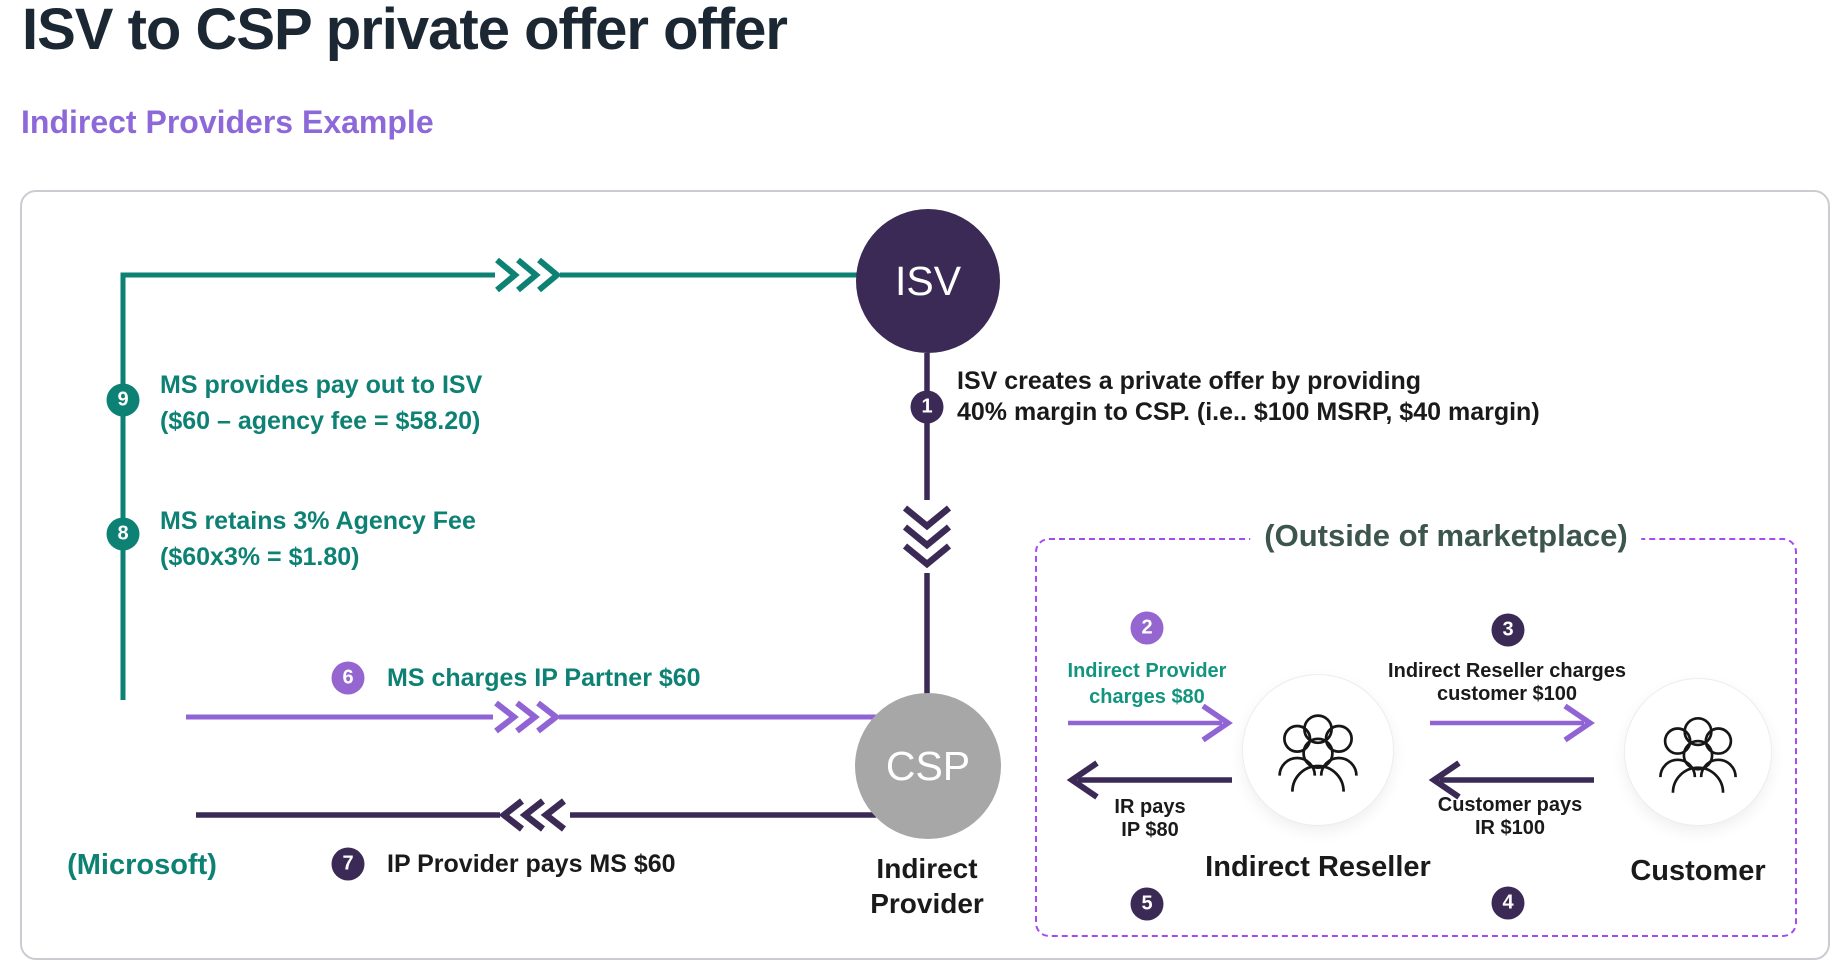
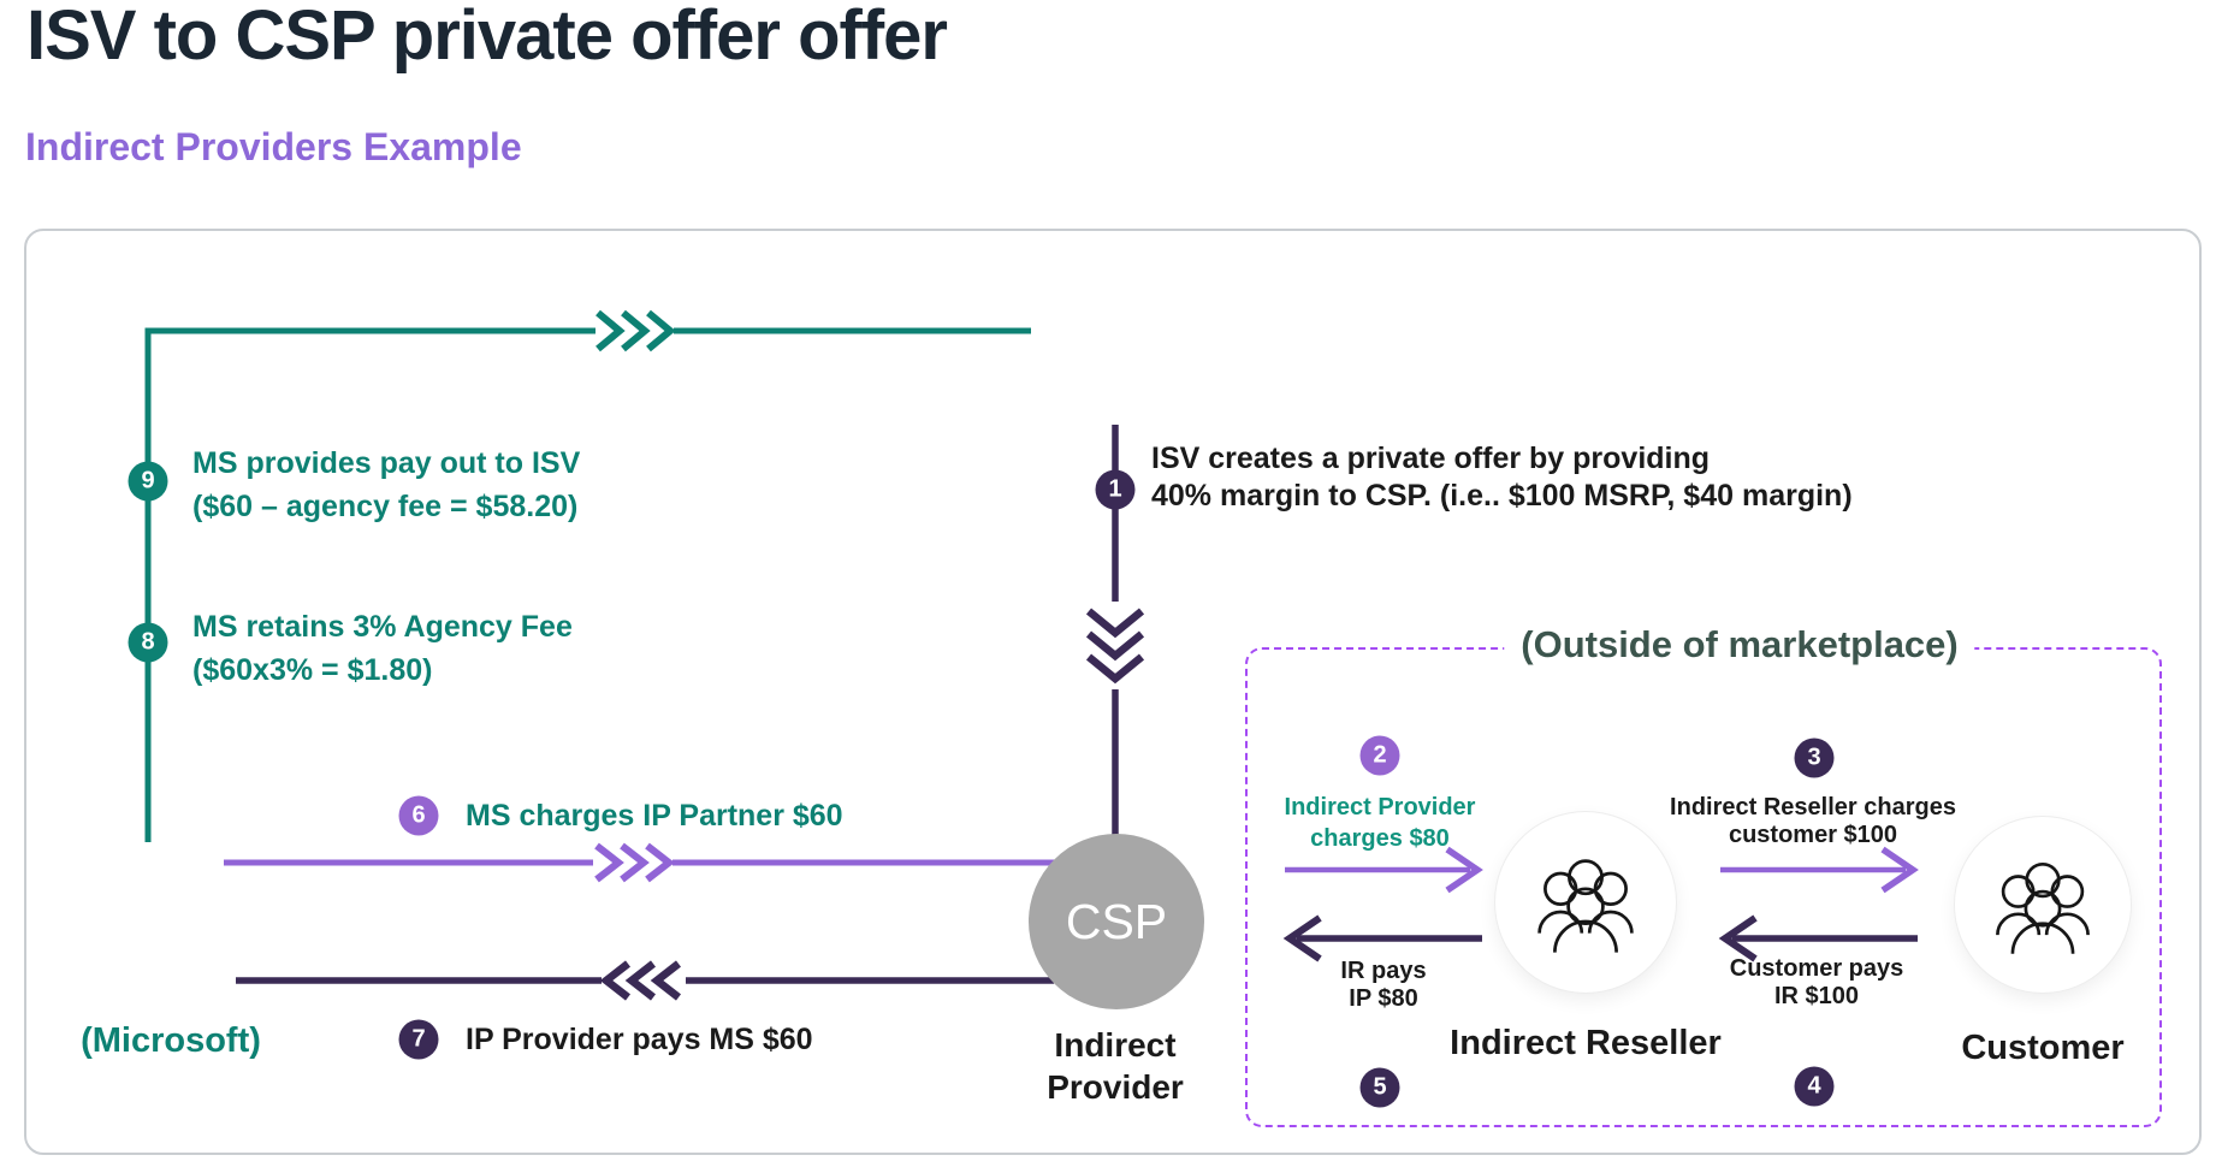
  ISV to CSP private offer offer
  Indirect Providers Example
- ISV
  CSP
  (Microsoft)
  Indirect
  Provider
  9
  8
  1
  6
  7
  MS provides pay out to ISV
  ($60 – agency fee = $58.20)
  MS retains 3% Agency Fee
  ($60x3% = $1.80)
  ISV creates a private offer by providing
  40% margin to CSP. (i.e.. $100 MSRP, $40 margin)
  MS charges IP Partner $60
  IP Provider pays MS $60
  (Outside of marketplace)
  2
  3
  5
  4
  Indirect Provider
  charges $80
  Indirect Reseller charges
  customer $100
  IR pays
  IP $80
  Customer pays
  IR $100
  Indirect Reseller
  Customer
